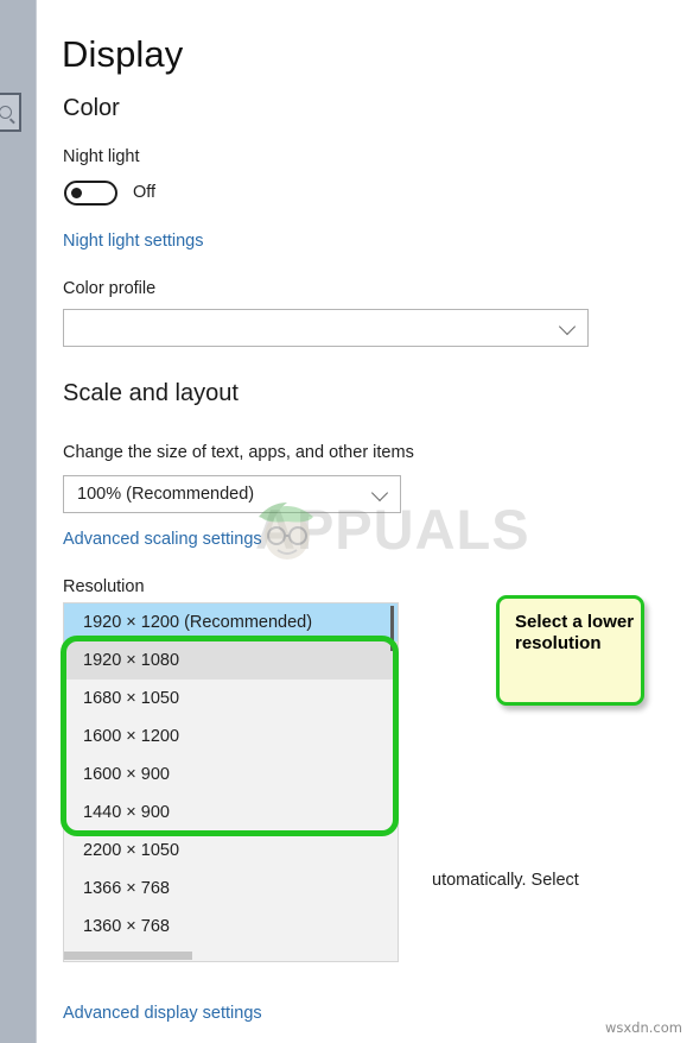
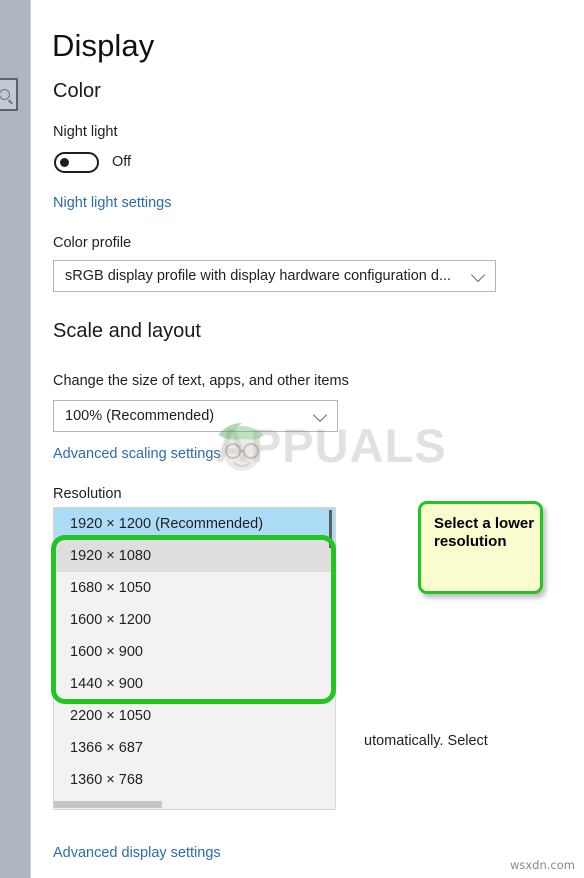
  Display
  Color
  Night light
  Off
  Night light settings
  Color profile
+ sRGB display profile with display hardware configuration d...
  Scale and layout
  Change the size of text, apps, and other items
  100% (Recommended)
  Advanced scaling settings
  Resolution
  utomatically. Select
  1920 × 1200 (Recommended)
  1920 × 1080
  1680 × 1050
  1600 × 1200
  1600 × 900
  1440 × 900
  2200 × 1050
- 1366 × 768
+ 1366 × 687
  1360 × 768
  Select a lower resolution
  Advanced display settings
  APPUALS
  wsxdn.com
